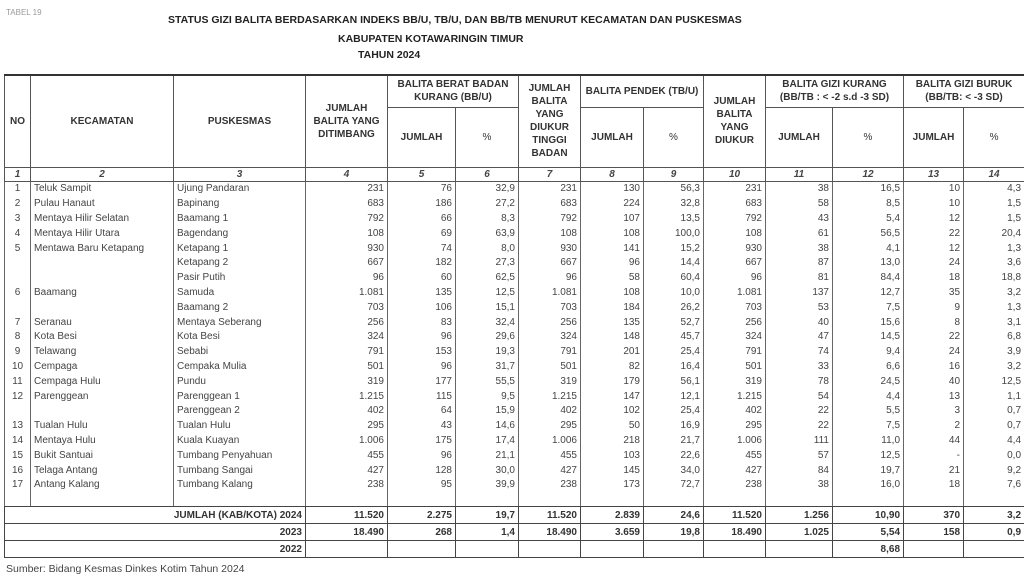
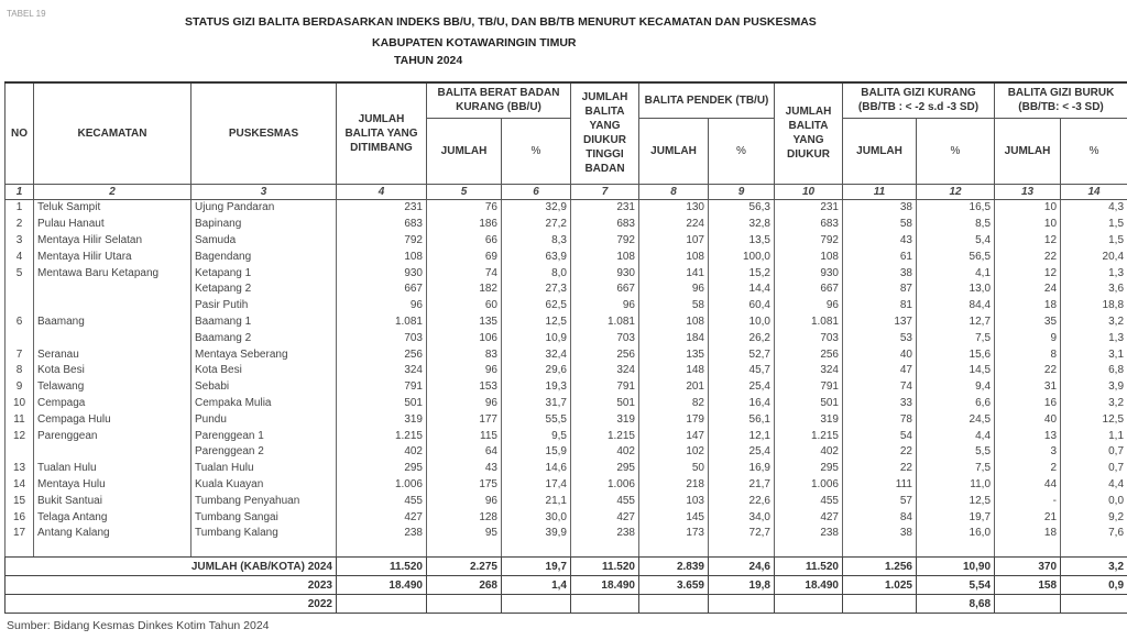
  TABEL 19
  STATUS GIZI BALITA BERDASARKAN INDEKS BB/U, TB/U, DAN BB/TB MENURUT KECAMATAN DAN PUSKESMAS
  KABUPATEN KOTAWARINGIN TIMUR
  TAHUN 2024
  NO	KECAMATAN	PUSKESMAS	JUMLAH BALITA YANG DITIMBANG	BALITA BERAT BADAN KURANG (BB/U)	JUMLAH BALITA YANG DIUKUR TINGGI BADAN	BALITA PENDEK (TB/U)	JUMLAH BALITA YANG DIUKUR	BALITA GIZI KURANG (BB/TB : < -2 s.d -3 SD)	BALITA GIZI BURUK (BB/TB: < -3 SD)
  JUMLAH	%	JUMLAH	%	JUMLAH	%	JUMLAH	%
  1	2	3	4	5	6	7	8	9	10	11	12	13	14
  1	Teluk Sampit	Ujung Pandaran	231	76	32,9	231	130	56,3	231	38	16,5	10	4,3
  2	Pulau Hanaut	Bapinang	683	186	27,2	683	224	32,8	683	58	8,5	10	1,5
- 3	Mentaya Hilir Selatan	Baamang 1	792	66	8,3	792	107	13,5	792	43	5,4	12	1,5
+ 3	Mentaya Hilir Selatan	Samuda	792	66	8,3	792	107	13,5	792	43	5,4	12	1,5
  4	Mentaya Hilir Utara	Bagendang	108	69	63,9	108	108	100,0	108	61	56,5	22	20,4
  5	Mentawa Baru Ketapang	Ketapang 1	930	74	8,0	930	141	15,2	930	38	4,1	12	1,3
  		Ketapang 2	667	182	27,3	667	96	14,4	667	87	13,0	24	3,6
  		Pasir Putih	96	60	62,5	96	58	60,4	96	81	84,4	18	18,8
- 6	Baamang	Samuda	1.081	135	12,5	1.081	108	10,0	1.081	137	12,7	35	3,2
+ 6	Baamang	Baamang 1	1.081	135	12,5	1.081	108	10,0	1.081	137	12,7	35	3,2
- 		Baamang 2	703	106	15,1	703	184	26,2	703	53	7,5	9	1,3
+ 		Baamang 2	703	106	10,9	703	184	26,2	703	53	7,5	9	1,3
  7	Seranau	Mentaya Seberang	256	83	32,4	256	135	52,7	256	40	15,6	8	3,1
  8	Kota Besi	Kota Besi	324	96	29,6	324	148	45,7	324	47	14,5	22	6,8
- 9	Telawang	Sebabi	791	153	19,3	791	201	25,4	791	74	9,4	24	3,9
+ 9	Telawang	Sebabi	791	153	19,3	791	201	25,4	791	74	9,4	31	3,9
  10	Cempaga	Cempaka Mulia	501	96	31,7	501	82	16,4	501	33	6,6	16	3,2
  11	Cempaga Hulu	Pundu	319	177	55,5	319	179	56,1	319	78	24,5	40	12,5
  12	Parenggean	Parenggean 1	1.215	115	9,5	1.215	147	12,1	1.215	54	4,4	13	1,1
  		Parenggean 2	402	64	15,9	402	102	25,4	402	22	5,5	3	0,7
  13	Tualan Hulu	Tualan Hulu	295	43	14,6	295	50	16,9	295	22	7,5	2	0,7
  14	Mentaya Hulu	Kuala Kuayan	1.006	175	17,4	1.006	218	21,7	1.006	111	11,0	44	4,4
  15	Bukit Santuai	Tumbang Penyahuan	455	96	21,1	455	103	22,6	455	57	12,5	-	0,0
  16	Telaga Antang	Tumbang Sangai	427	128	30,0	427	145	34,0	427	84	19,7	21	9,2
  17	Antang Kalang	Tumbang Kalang	238	95	39,9	238	173	72,7	238	38	16,0	18	7,6
  JUMLAH (KAB/KOTA) 2024	11.520	2.275	19,7	11.520	2.839	24,6	11.520	1.256	10,90	370	3,2
  2023	18.490	268	1,4	18.490	3.659	19,8	18.490	1.025	5,54	158	0,9
  2022									8,68
  Sumber: Bidang Kesmas Dinkes Kotim Tahun 2024
